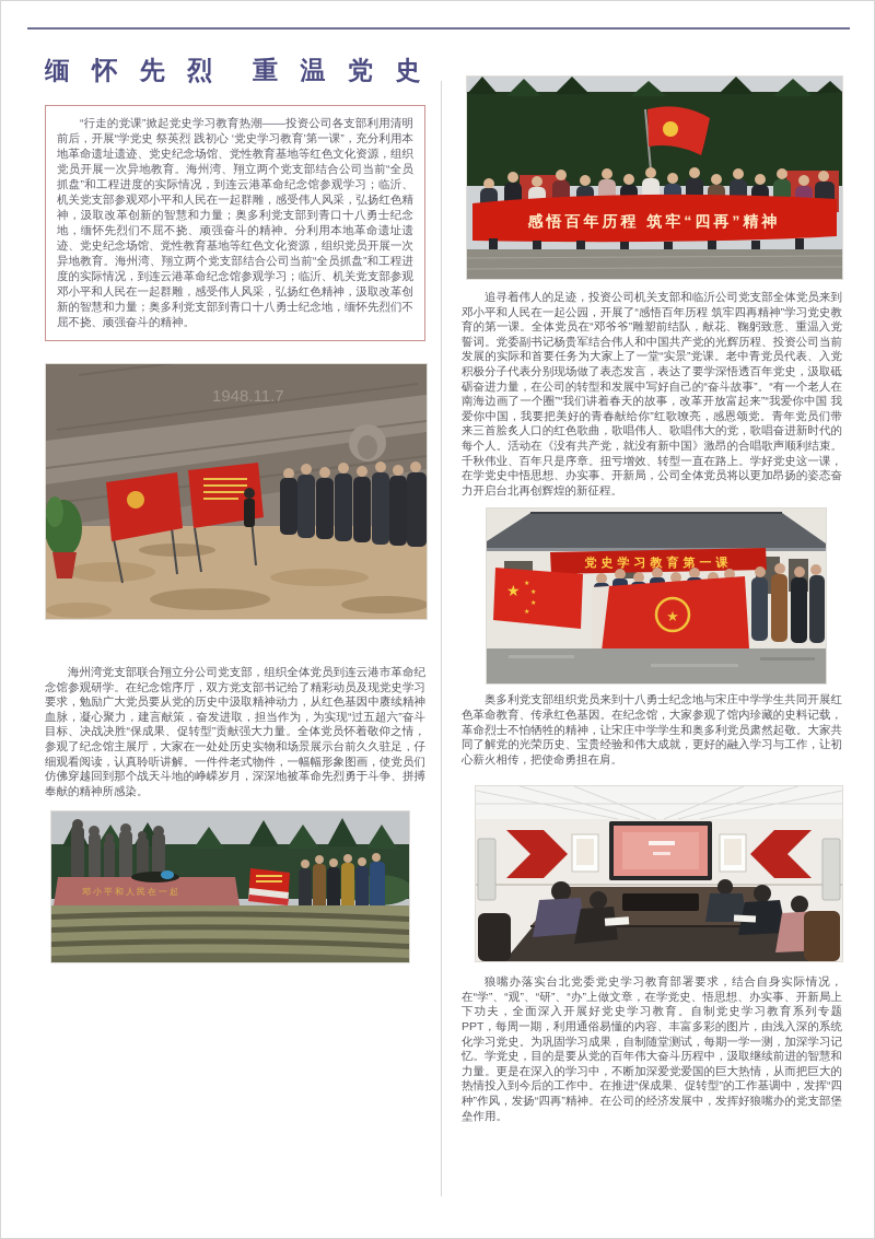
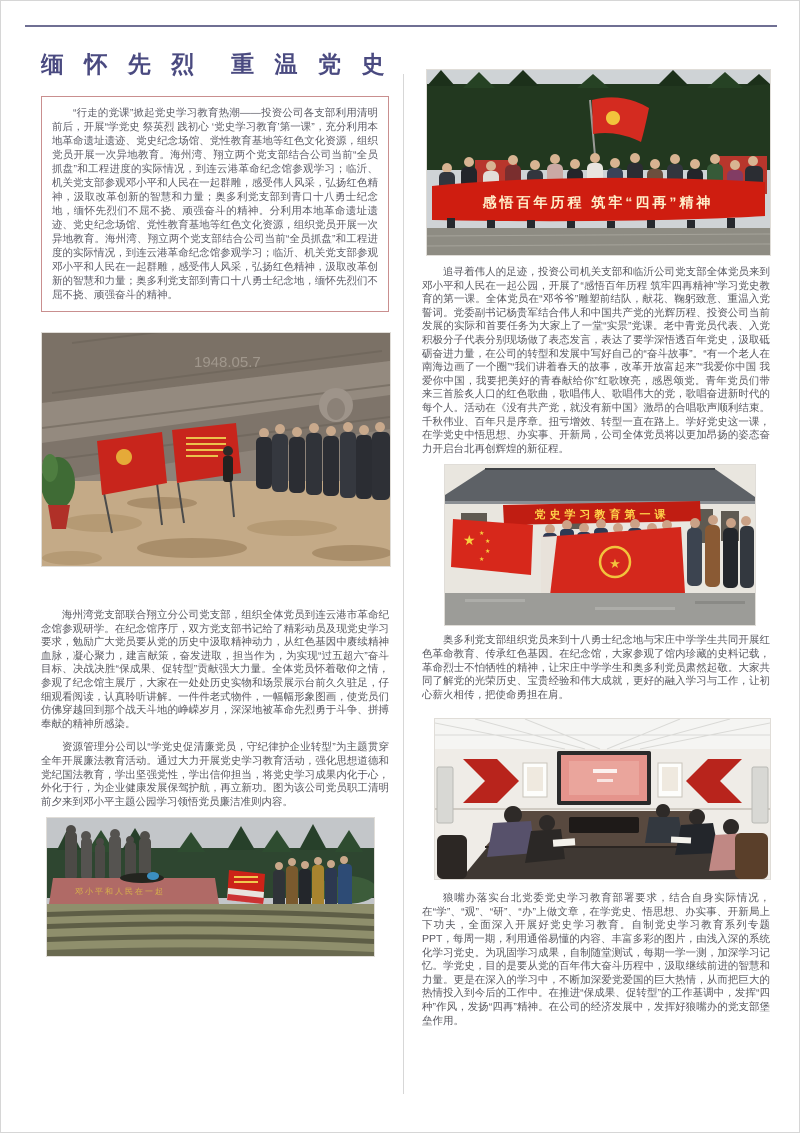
  缅 怀 先 烈 重 温 党 史
  “行走的党课”掀起党史学习教育热潮——投资公司各支部利用清明前后，开展“学党史 祭英烈 践初心 ‘党史学习教育’第一课”，充分利用本地革命遗址遗迹、党史纪念场馆、党性教育基地等红色文化资源，组织党员开展一次异地教育。海州湾、翔立两个党支部结合公司当前“全员抓盘”和工程进度的实际情况，到连云港革命纪念馆参观学习；临沂、机关党支部参观邓小平和人民在一起群雕，感受伟人风采，弘扬红色精神，汲取改革创新的智慧和力量；奥多利党支部到青口十八勇士纪念地，缅怀先烈们不屈不挠、顽强奋斗的精神。分利用本地革命遗址遗迹、党史纪念场馆、党性教育基地等红色文化资源，组织党员开展一次异地教育。海州湾、翔立两个党支部结合公司当前“全员抓盘”和工程进度的实际情况，到连云港革命纪念馆参观学习；临沂、机关党支部参观邓小平和人民在一起群雕，感受伟人风采，弘扬红色精神，汲取改革创新的智慧和力量；奥多利党支部到青口十八勇士纪念地，缅怀先烈们不屈不挠、顽强奋斗的精神。
- 1948.11.7
+ 1948.05.7
  海州湾党支部联合翔立分公司党支部，组织全体党员到连云港市革命纪念馆参观研学。在纪念馆序厅，双方党支部书记给了精彩动员及现党史学习要求，勉励广大党员要从党的历史中汲取精神动力，从红色基因中赓续精神血脉，凝心聚力，建言献策，奋发进取，担当作为，为实现“过五超六”奋斗目标、决战决胜“保成果、促转型”贡献强大力量。全体党员怀着敬仰之情，参观了纪念馆主展厅，大家在一处处历史实物和场景展示台前久久驻足，仔细观看阅读，认真聆听讲解。一件件老式物件，一幅幅形象图画，使党员们仿佛穿越回到那个战天斗地的峥嵘岁月，深深地被革命先烈勇于斗争、拼搏奉献的精神所感染。
+ 资源管理分公司以“学党史促清廉党员，守纪律护企业转型”为主题贯穿全年开展廉法教育活动。通过大力开展党史学习教育活动，强化思想道德和党纪国法教育，学出坚强党性，学出信仰担当，将党史学习成果内化于心，外化于行，为企业健康发展保驾护航，再立新功。图为该公司党员职工清明前夕来到邓小平主题公园学习领悟党员廉洁准则内容。
  邓小平和人民在一起
  感悟百年历程 筑牢“四再”精神
  追寻着伟人的足迹，投资公司机关支部和临沂公司党支部全体党员来到邓小平和人民在一起公园，开展了“感悟百年历程 筑牢四再精神”学习党史教育的第一课。全体党员在“邓爷爷”雕塑前结队，献花、鞠躬致意、重温入党誓词。党委副书记杨贵军结合伟人和中国共产党的光辉历程、投资公司当前发展的实际和首要任务为大家上了一堂“实景”党课。老中青党员代表、入党积极分子代表分别现场做了表态发言，表达了要学深悟透百年党史，汲取砥砺奋进力量，在公司的转型和发展中写好自己的“奋斗故事”。“有一个老人在南海边画了一个圈”“我们讲着春天的故事，改革开放富起来”“我爱你中国 我爱你中国，我要把美好的青春献给你”红歌嘹亮，感恩颂党。青年党员们带来三首脍炙人口的红色歌曲，歌唱伟人、歌唱伟大的党，歌唱奋进新时代的每个人。活动在《没有共产党，就没有新中国》激昂的合唱歌声顺利结束。千秋伟业、百年只是序章。扭亏增效、转型一直在路上。学好党史这一课，在学党史中悟思想、办实事、开新局，公司全体党员将以更加昂扬的姿态奋力开启台北再创辉煌的新征程。
  党史学习教育第一课
  ★
  ★
  奥多利党支部组织党员来到十八勇士纪念地与宋庄中学学生共同开展红色革命教育、传承红色基因。在纪念馆，大家参观了馆内珍藏的史料记载，革命烈士不怕牺牲的精神，让宋庄中学学生和奥多利党员肃然起敬。大家共同了解党的光荣历史、宝贵经验和伟大成就，更好的融入学习与工作，让初心薪火相传，把使命勇担在肩。
  狼嘴办落实台北党委党史学习教育部署要求，结合自身实际情况，在“学”、“观”、“研”、“办”上做文章，在学党史、悟思想、办实事、开新局上下功夫，全面深入开展好党史学习教育。自制党史学习教育系列专题 PPT，每周一期，利用通俗易懂的内容、丰富多彩的图片，由浅入深的系统化学习党史。为巩固学习成果，自制随堂测试，每期一学一测，加深学习记忆。学党史，目的是要从党的百年伟大奋斗历程中，汲取继续前进的智慧和力量。更是在深入的学习中，不断加深爱党爱国的巨大热情，从而把巨大的热情投入到今后的工作中。在推进“保成果、促转型”的工作基调中，发挥“四种”作风，发扬“四再”精神。在公司的经济发展中，发挥好狼嘴办的党支部堡垒作用。
